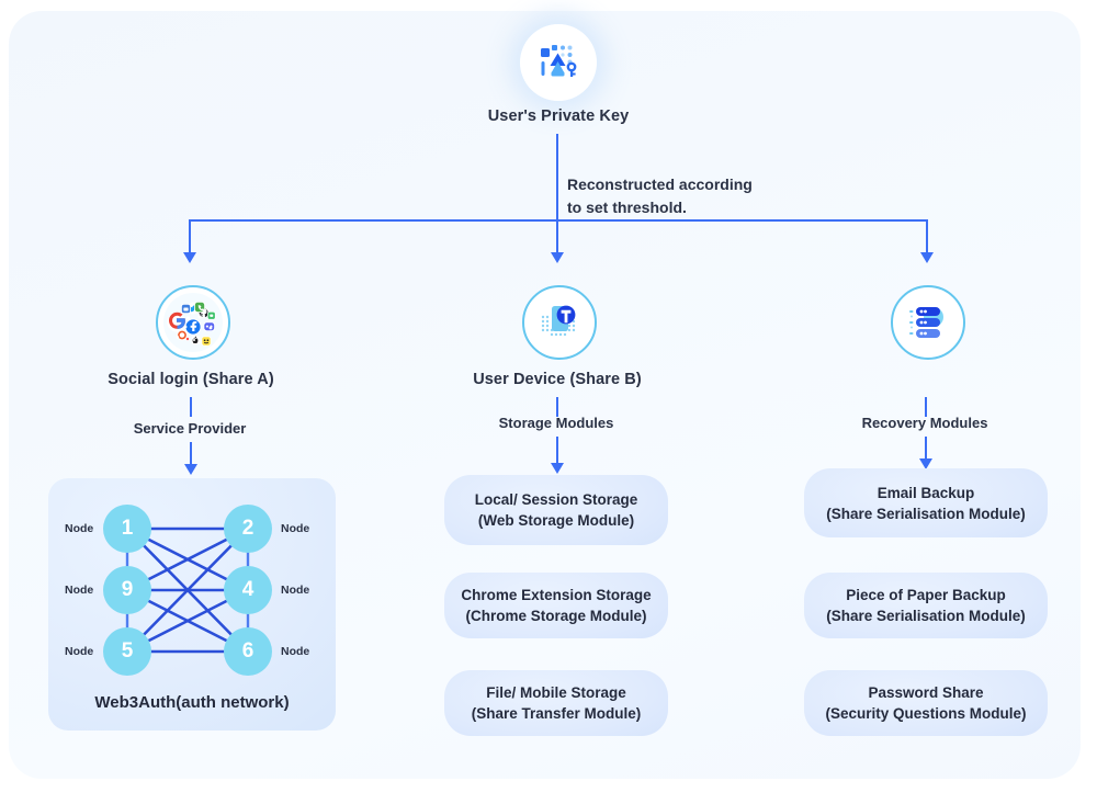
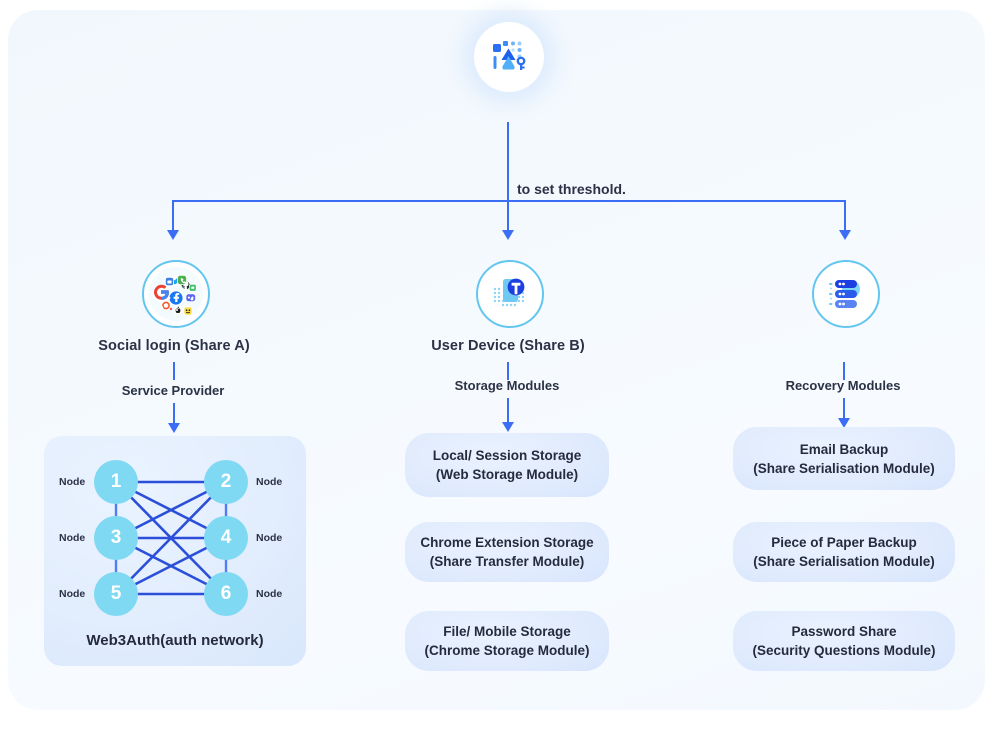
- User's Private Key
- Reconstructed according
  to set threshold.
  Social login (Share A)
  Service Provider
  1
  2
- 9
+ 3
  4
  5
  6
  Node
  Node
  Node
  Node
  Node
  Node
  Web3Auth(auth network)
  User Device (Share B)
  Storage Modules
  Local/ Session Storage
  (Web Storage Module)
  Chrome Extension Storage
- (Chrome Storage Module)
+ (Share Transfer Module)
  File/ Mobile Storage
- (Share Transfer Module)
+ (Chrome Storage Module)
  Recovery Modules
  Email Backup
  (Share Serialisation Module)
  Piece of Paper Backup
  (Share Serialisation Module)
  Password Share
  (Security Questions Module)
